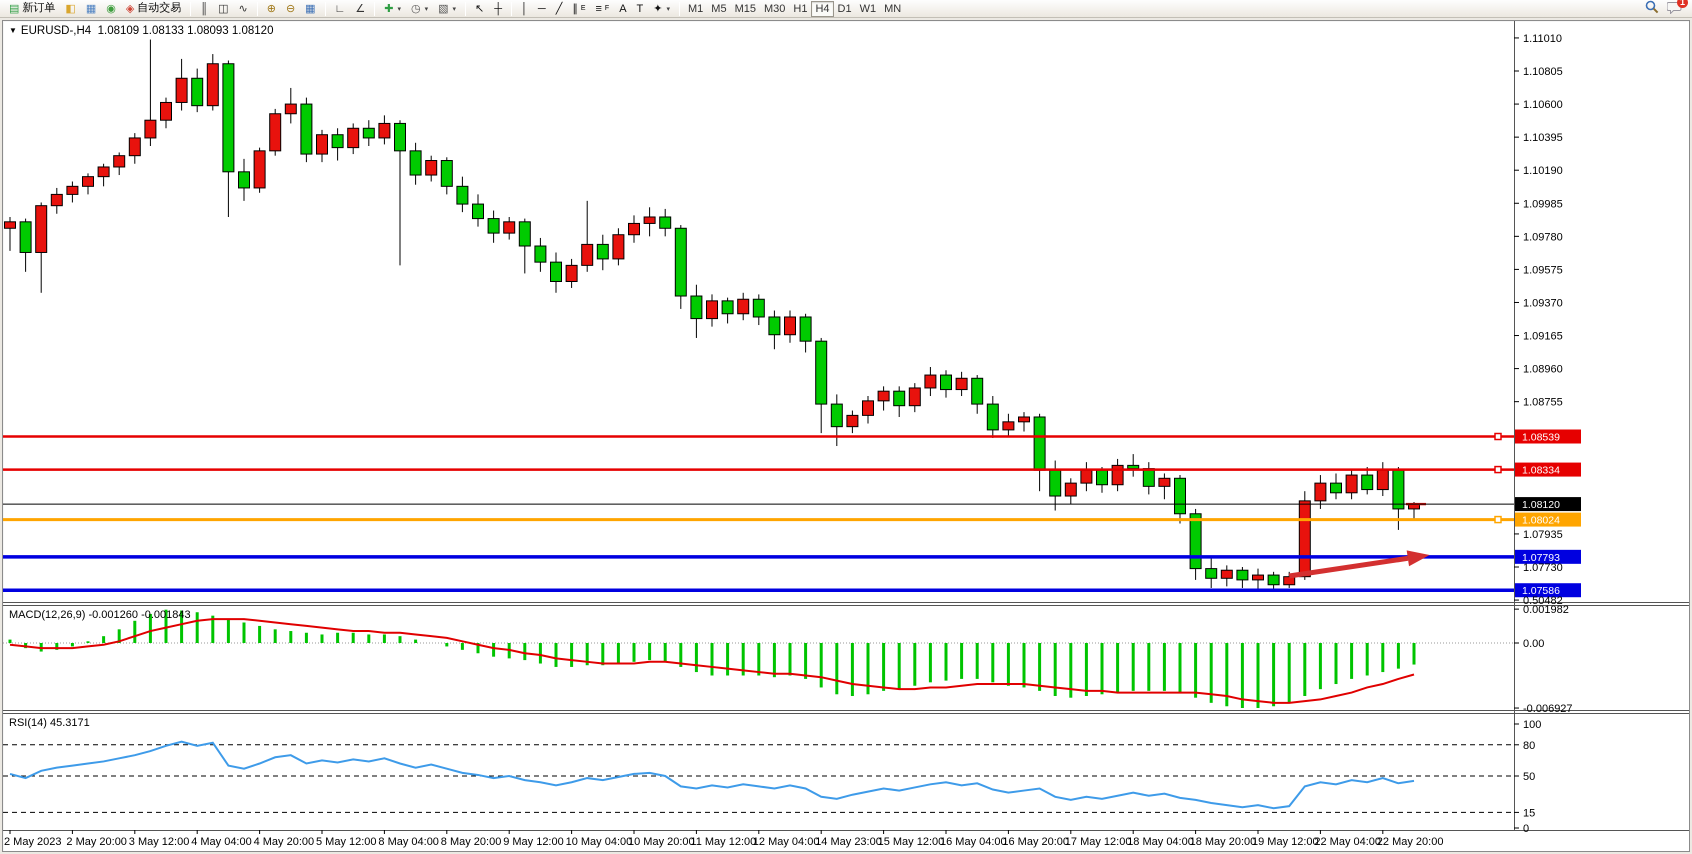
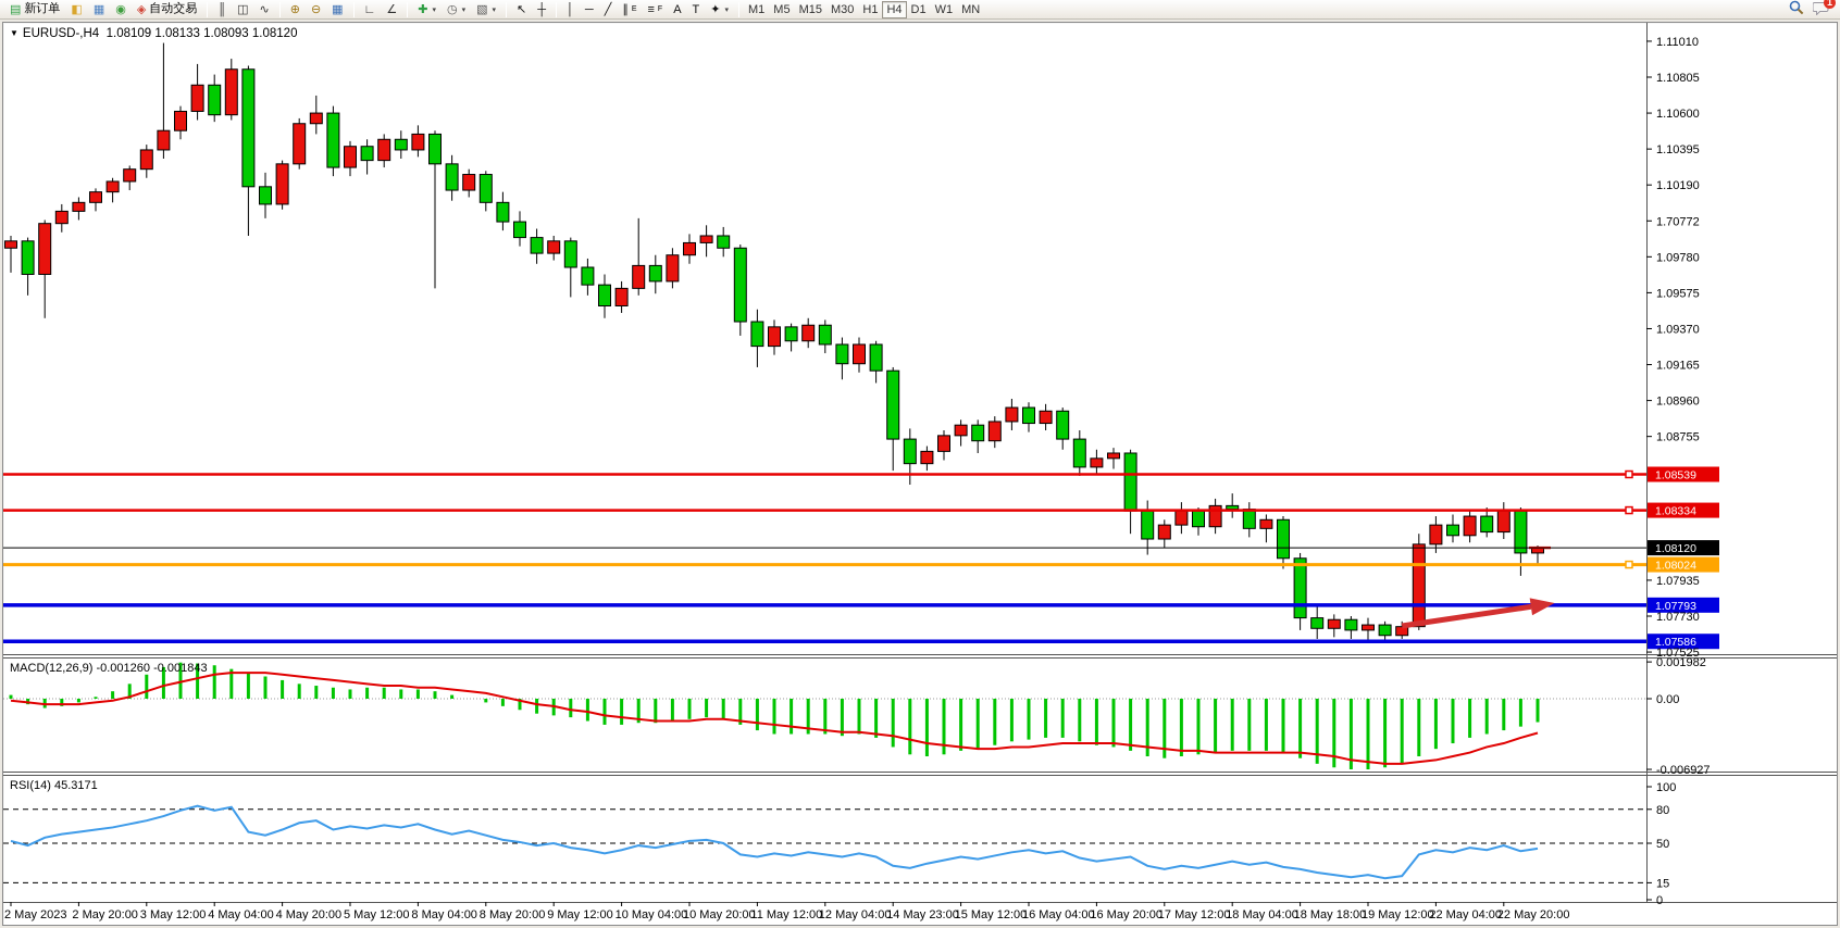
  ▤
  新订单
  ◧
  ▦
  ◉
  ◈
  自动交易
  ║
  ◫
  ∿
  ⊕
  ⊖
  ▦
  ∟
  ∠
  ✚
  ◷
  ▧
  ↖
  ┼
  │
  ─
  ╱
  ∥
  ≡
  A
  T
  ✦
  M1
  M5
  M15
  M30
  H1
  H4
  D1
  W1
  MN
  1
  ▼ EURUSD-,H4 1.08109 1.08133 1.08093 1.08120
  MACD(12,26,9) -0.001260 -0.001843
  RSI(14) 45.3171
  1.08539
  1.08334
  1.08120
  1.08024
  1.07793
  1.07586
  1.11010
  1.10805
  1.10600
  1.10395
  1.10190
- 1.09985
+ 1.70772
  1.09780
  1.09575
  1.09370
  1.09165
  1.08960
  1.08755
  1.07935
  1.07730
- 0.50482
+ 1.07525
  0.001982
  0.00
  -0.006927
  100
  80
  50
  15
  0
  2 May 2023
  2 May 20:00
  3 May 12:00
  4 May 04:00
  4 May 20:00
  5 May 12:00
  8 May 04:00
  8 May 20:00
  9 May 12:00
  10 May 04:00
  10 May 20:00
  11 May 12:00
  12 May 04:00
  14 May 23:00
  15 May 12:00
  16 May 04:00
  16 May 20:00
  17 May 12:00
  18 May 04:00
- 18 May 20:00
+ 18 May 18:00
  19 May 12:00
  22 May 04:00
  22 May 20:00
